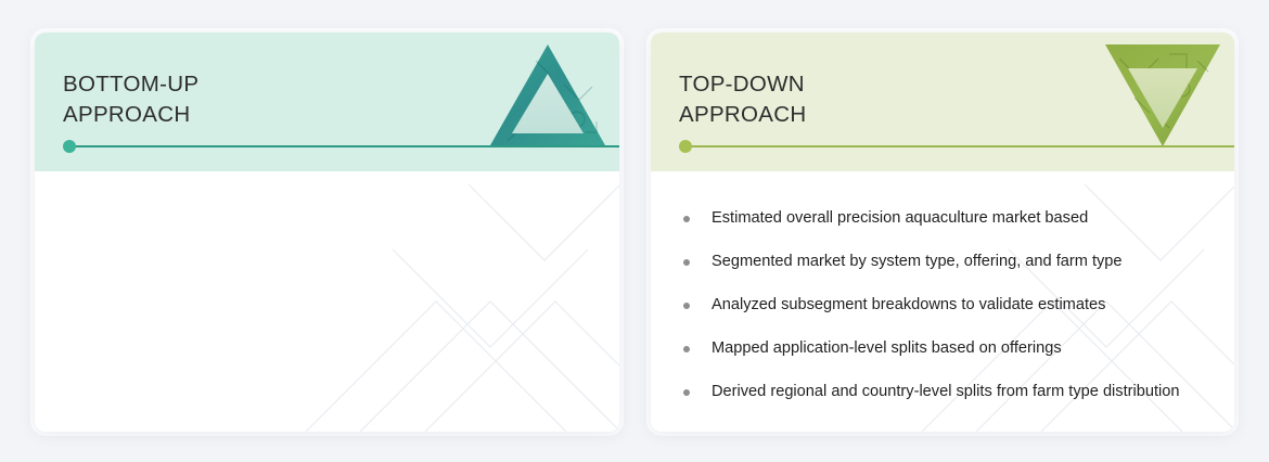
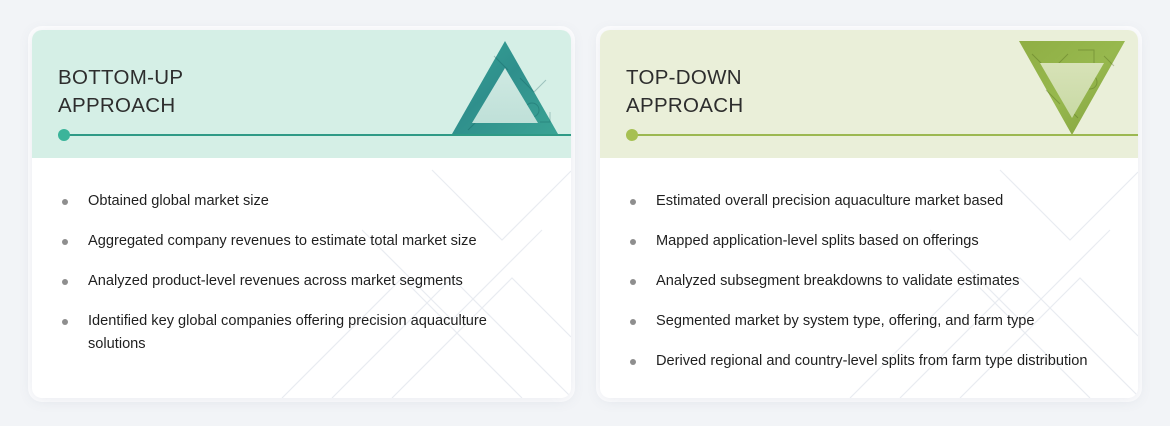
  BOTTOM-UP
  APPROACH
+ Obtained global market size
+ Aggregated company revenues to estimate total market size
+ Analyzed product-level revenues across market segments
+ Identified key global companies offering precision aquaculture solutions
  TOP-DOWN
  APPROACH
  Estimated overall precision aquaculture market based
- Segmented market by system type, offering, and farm type
+ Mapped application-level splits based on offerings
  Analyzed subsegment breakdowns to validate estimates
- Mapped application-level splits based on offerings
+ Segmented market by system type, offering, and farm type
  Derived regional and country-level splits from farm type distribution
